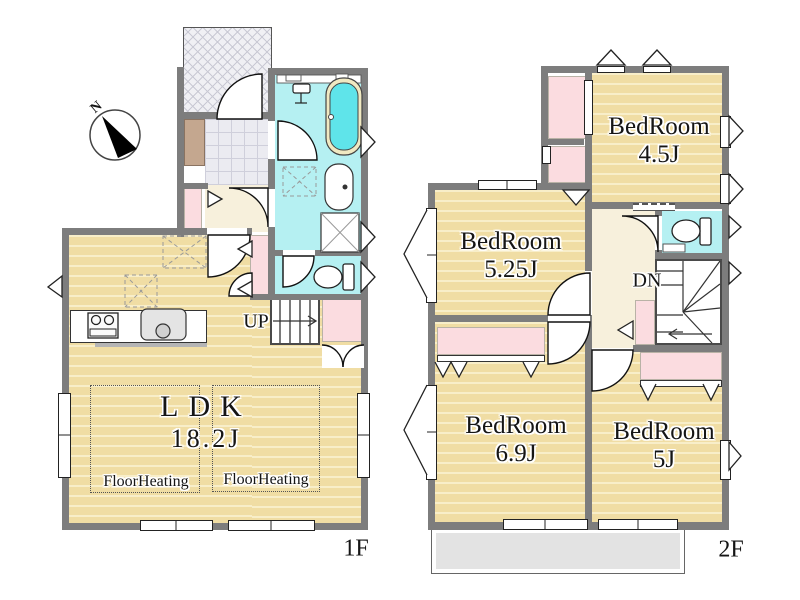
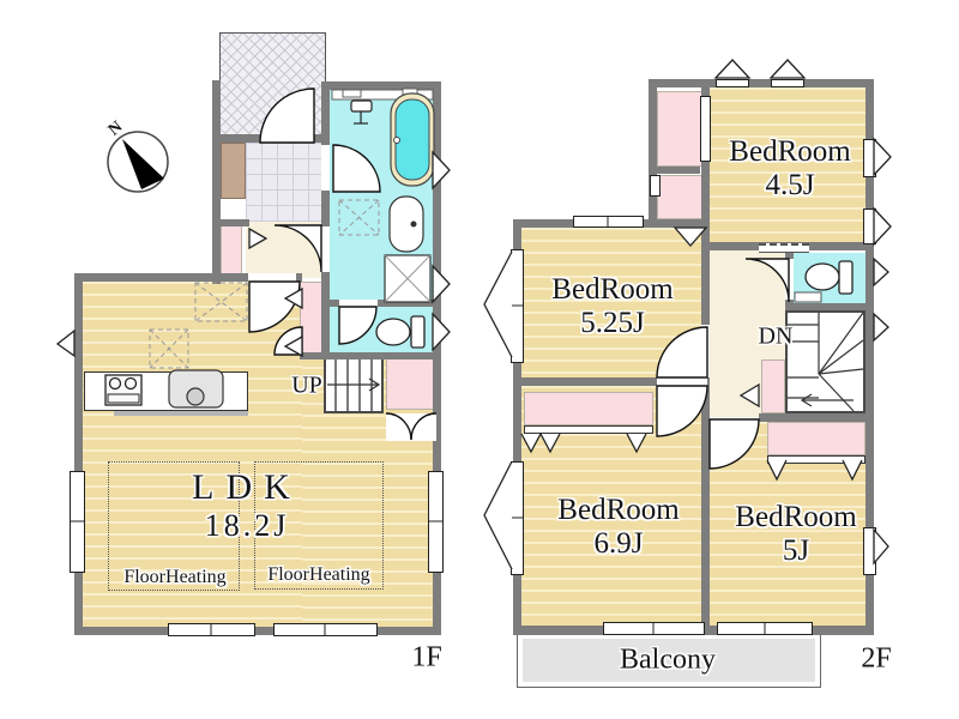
  LDK
  18.2J
  FloorHeating
  FloorHeating
  UP
  1F
  BedRoom
  4.5J
  BedRoom
  5.25J
  BedRoom
  6.9J
  BedRoom
  5J
  DN
+ Balcony
  2F
